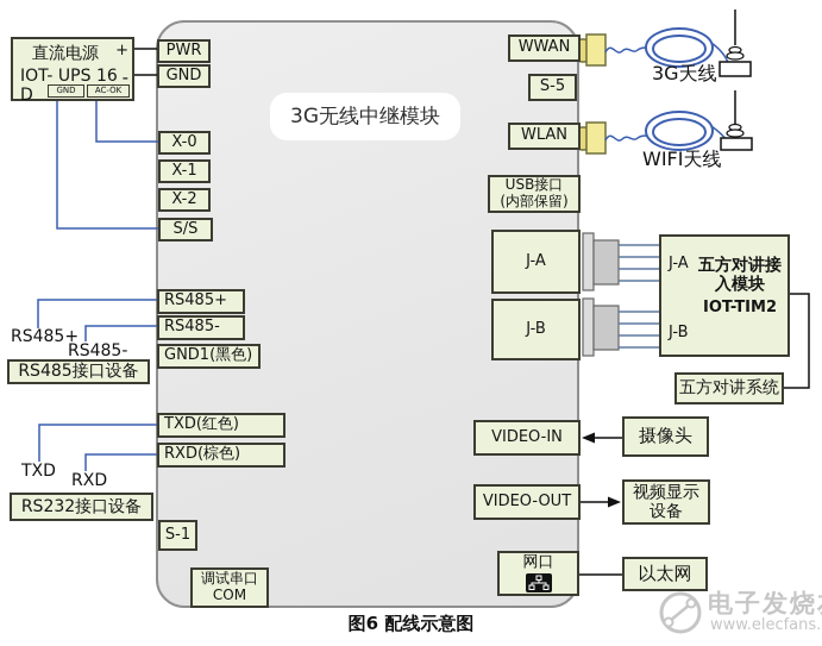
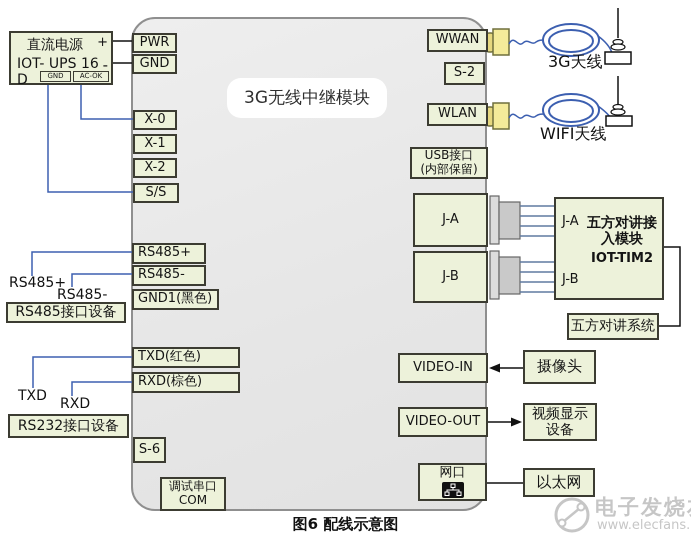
  3G无线中继模块
  直流电源
  +
  IOT- UPS 16 D
  -
  GND
  AC-OK
  PWR
  GND
  X-0
  X-1
  X-2
  S/S
  RS485+
  RS485-
  GND1(黑色)
  TXD(红色)
  RXD(棕色)
- S-1
+ S-6
  调试串口
  COM
  WWAN
- S-5
+ S-2
  WLAN
  USB接口
  (内部保留)
  J-A
  J-B
  VIDEO-IN
  VIDEO-OUT
  网口
  RS485+
  RS485-
  RS485接口设备
  TXD
  RXD
  RS232接口设备
  3G天线
  WIFI天线
  J-A
  五方对讲接
  入模块
  IOT-TIM2
  J-B
  五方对讲系统
  摄像头
  视频显示
  设备
  以太网
  图6 配线示意图
  电子发烧
  www.elecfans.
